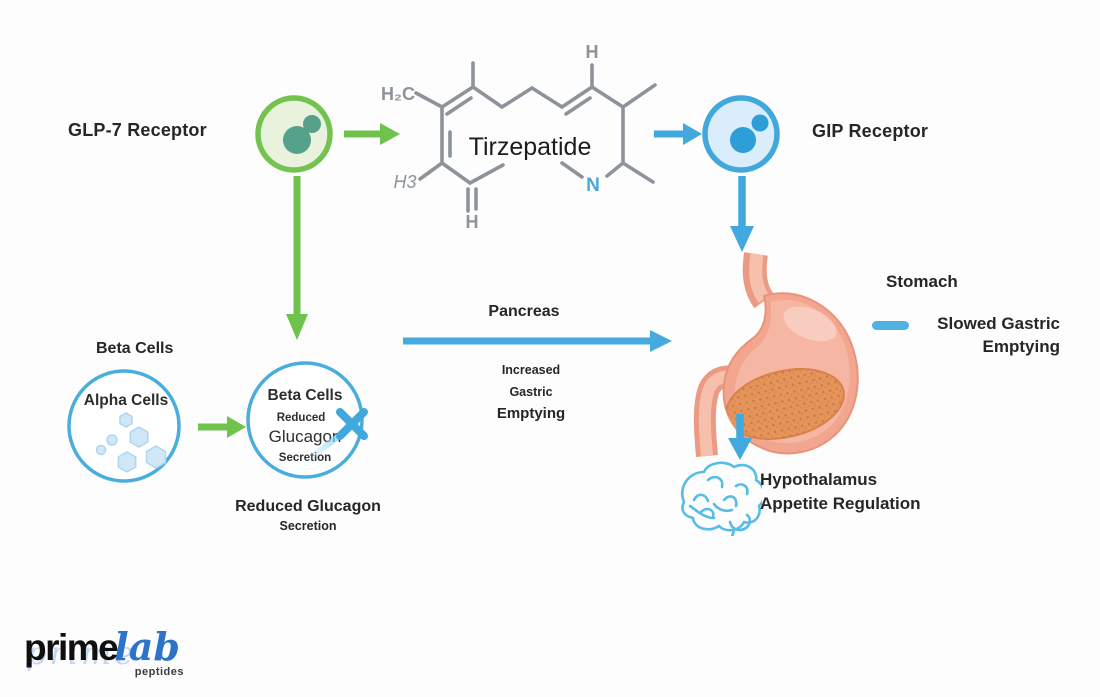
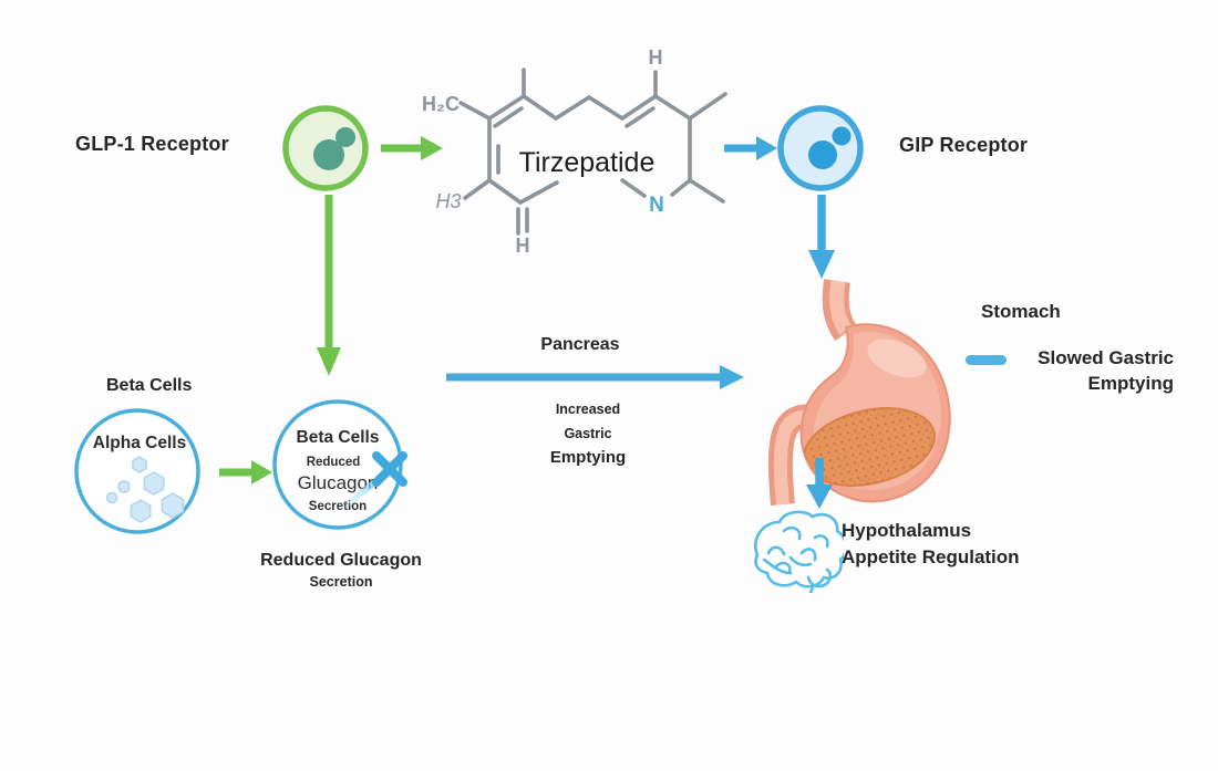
- GLP-7 Receptor
+ GLP-1 Receptor
  H₂C
  H
  H3
  H
  N
  Tirzepatide
  GIP Receptor
  Beta Cells
  Alpha Cells
  Beta Cells
  Reduced
  Glucago
  Secrion
  Reduced Glucagon
  Secretion
  Pancreas
  Increased
  Gastric
  Emptying
  Stomach
  Slowed Gastric
  Emptying
  Hypothalamus
  Appetite Regulation
- prime
- primelab
- peptides
